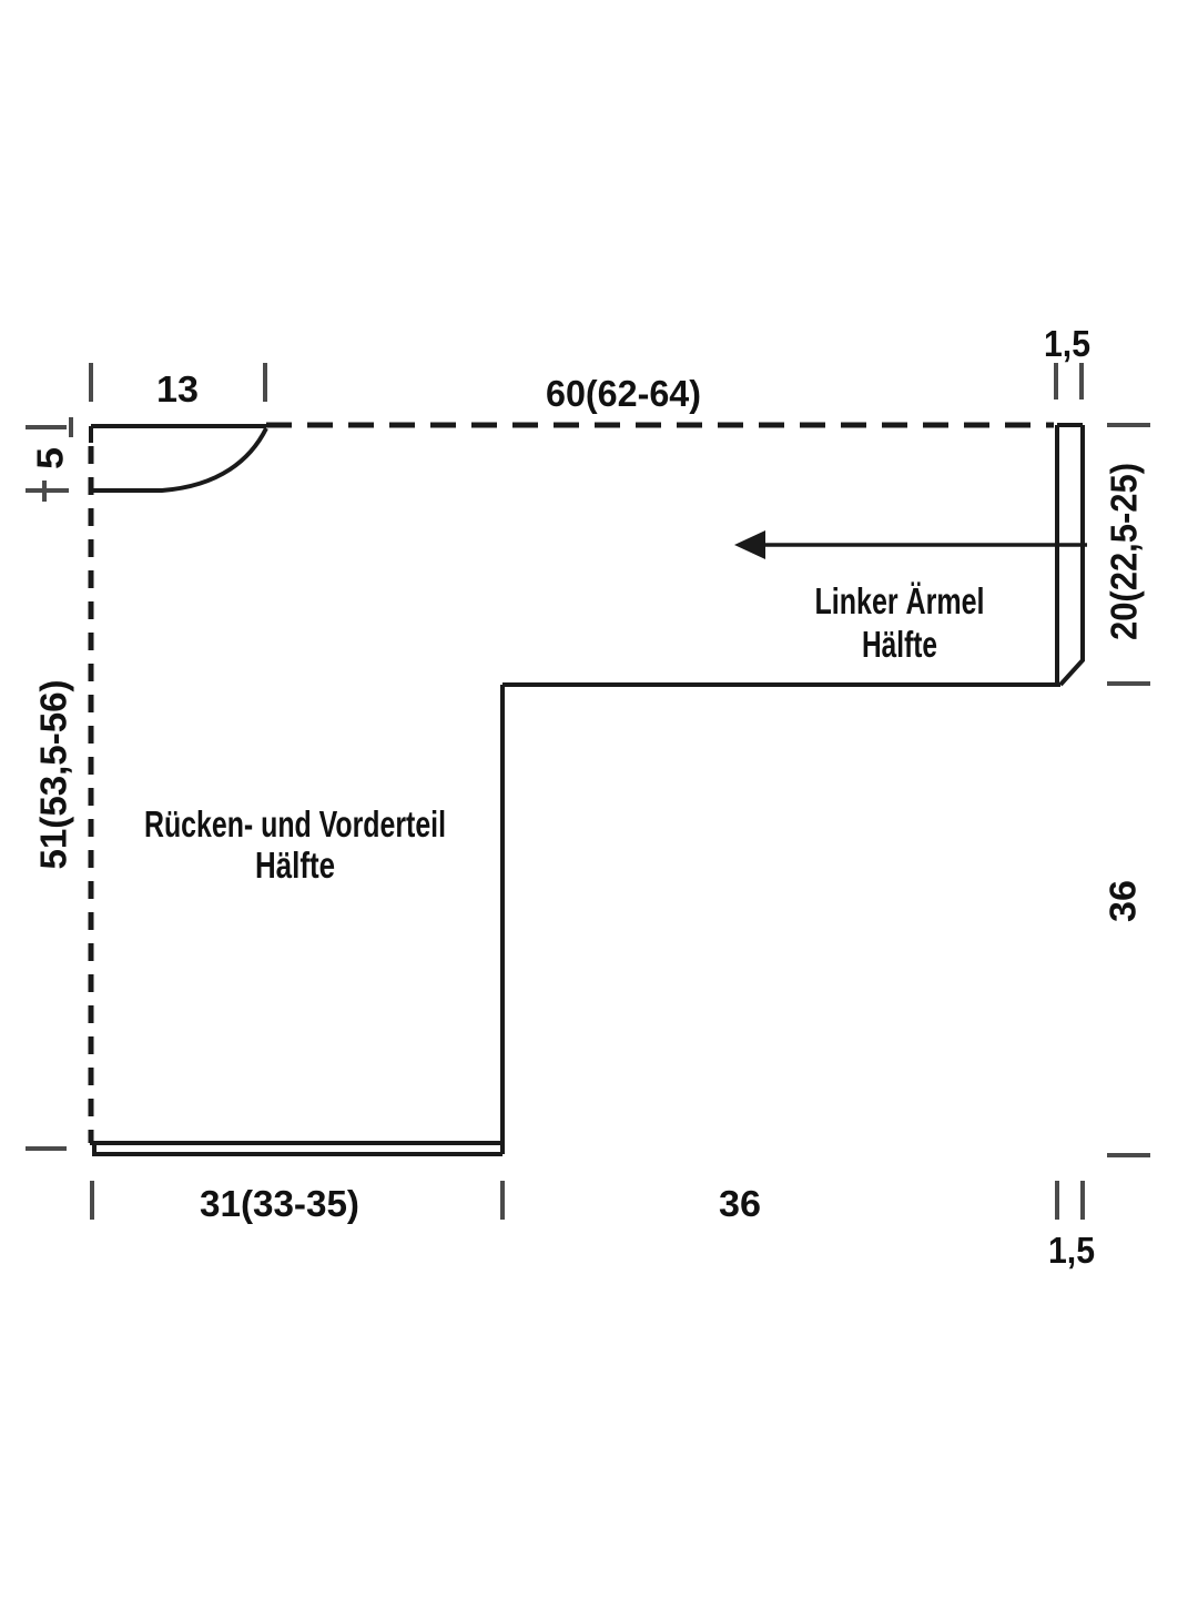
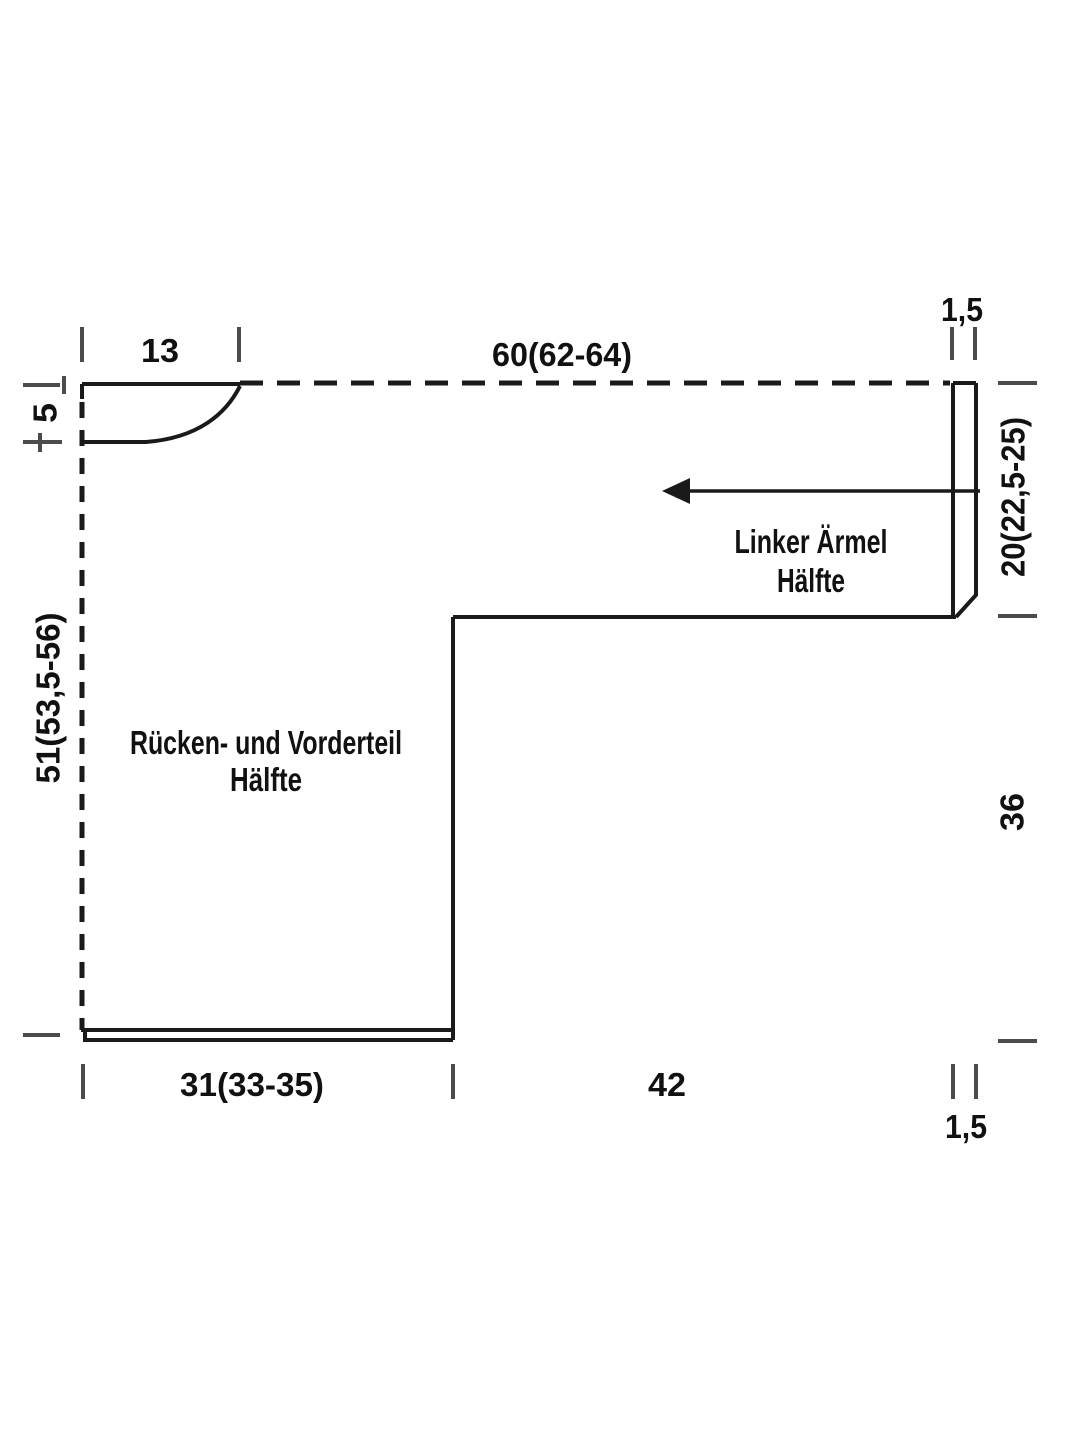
  13
  60(62-64)
  1,5
  31(33-35)
- 36
+ 42
  1,5
  Rücken- und Vorderteil
  Hälfte
  Linker Ärmel
  Hälfte
